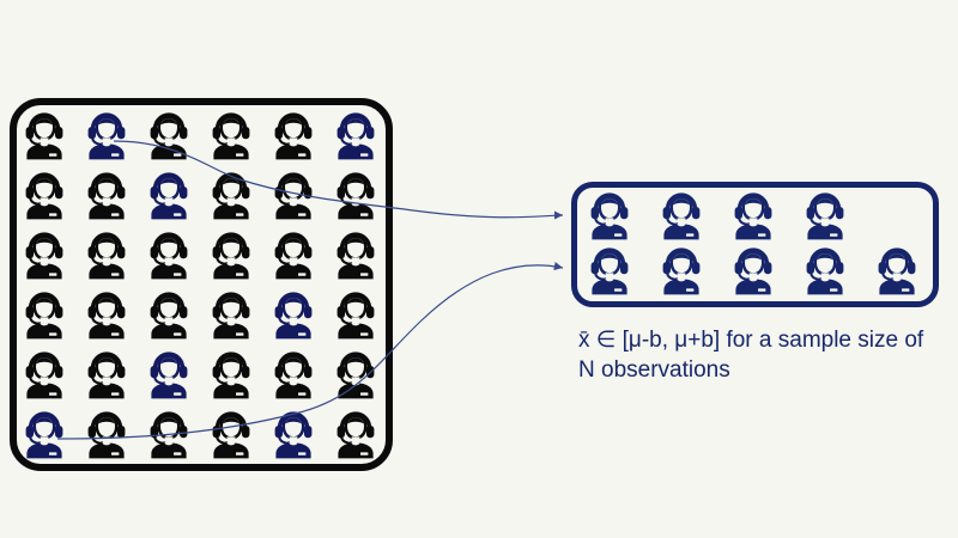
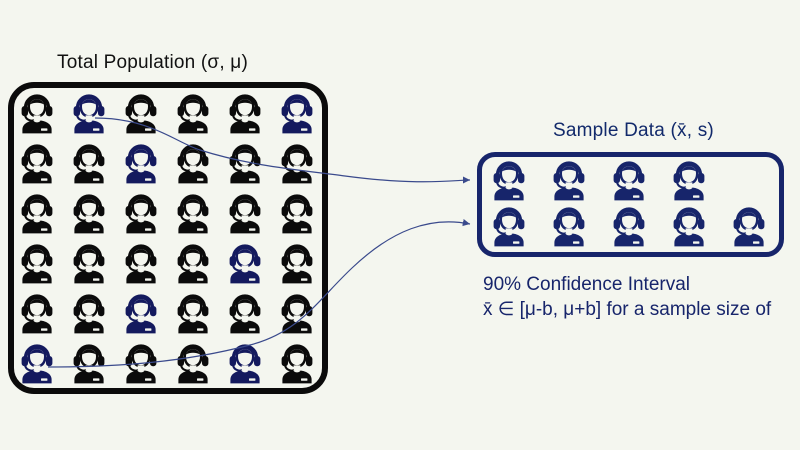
+ Total Population (σ, μ)
+ Sample Data (x̄, s)
+ 90% Confidence Interval
  x̄ ∈ [μ-b, μ+b] for a sample size of
- N observations
